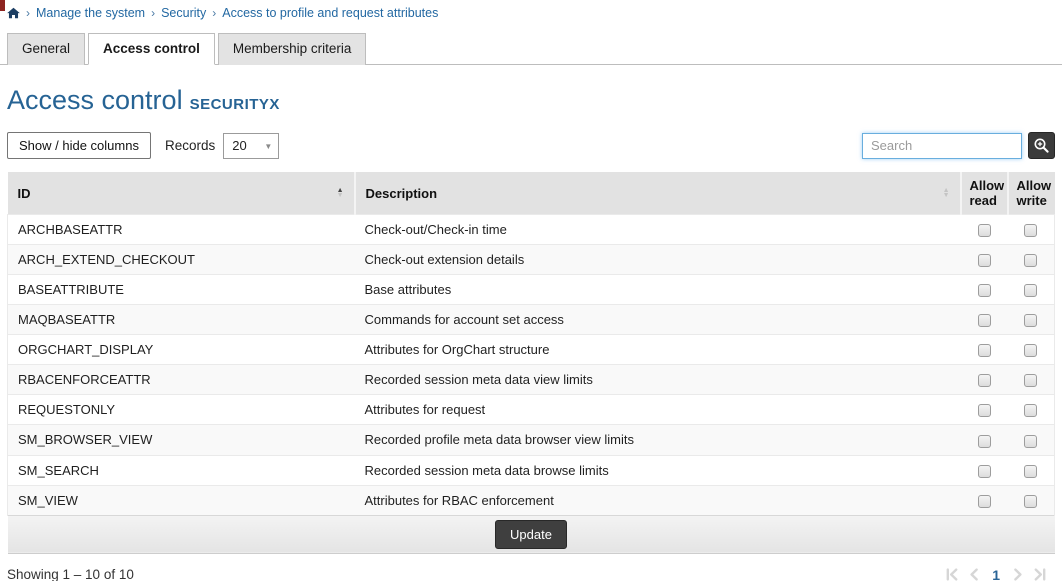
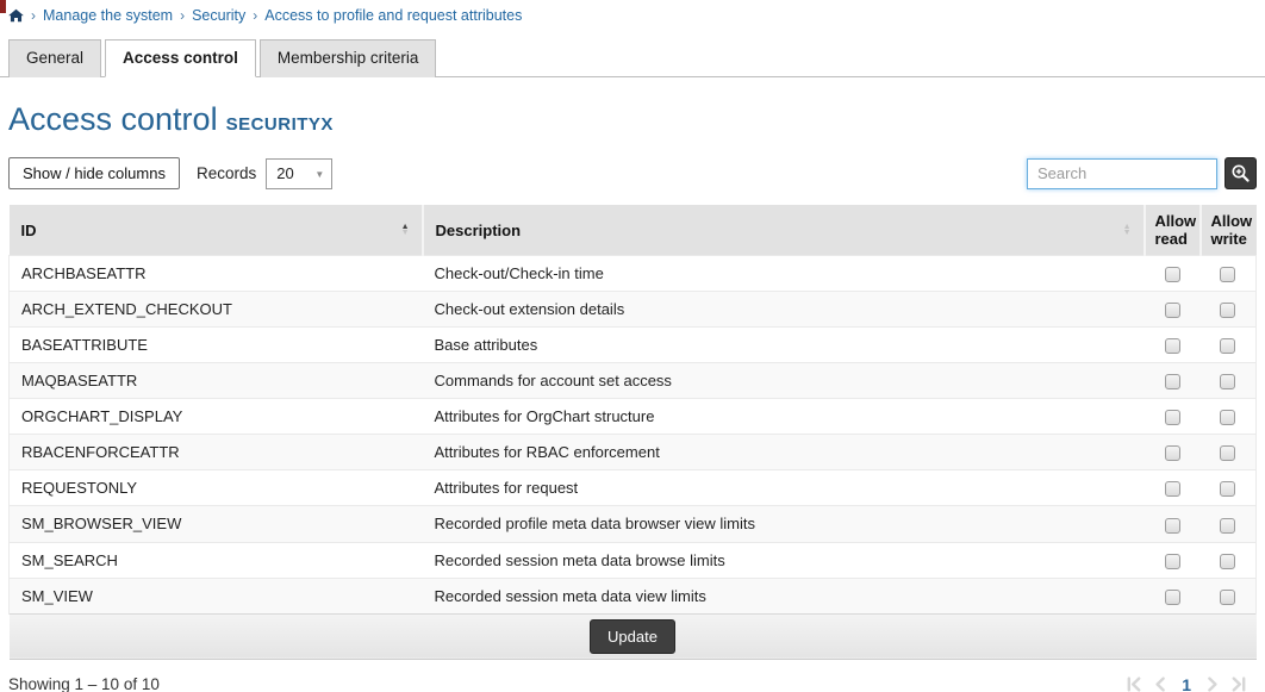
  ›
  Manage the system
  ›
  Security
  ›
  Access to profile and request attributes
  General
  Access control
  Membership criteria
  Access control SECURITYX
  Show / hide columns
  Records
  20
  ▼
  Search
  ID	Description	Allow read	Allow write
  ARCHBASEATTR	Check-out/Check-in time
  ARCH_EXTEND_CHECKOUT	Check-out extension details
  BASEATTRIBUTE	Base attributes
  MAQBASEATTR	Commands for account set access
  ORGCHART_DISPLAY	Attributes for OrgChart structure
- RBACENFORCEATTR	Recorded session meta data view limits
+ RBACENFORCEATTR	Attributes for RBAC enforcement
  REQUESTONLY	Attributes for request
  SM_BROWSER_VIEW	Recorded profile meta data browser view limits
  SM_SEARCH	Recorded session meta data browse limits
- SM_VIEW	Attributes for RBAC enforcement
+ SM_VIEW	Recorded session meta data view limits
  Update
  Showing 1 – 10 of 10
  1
